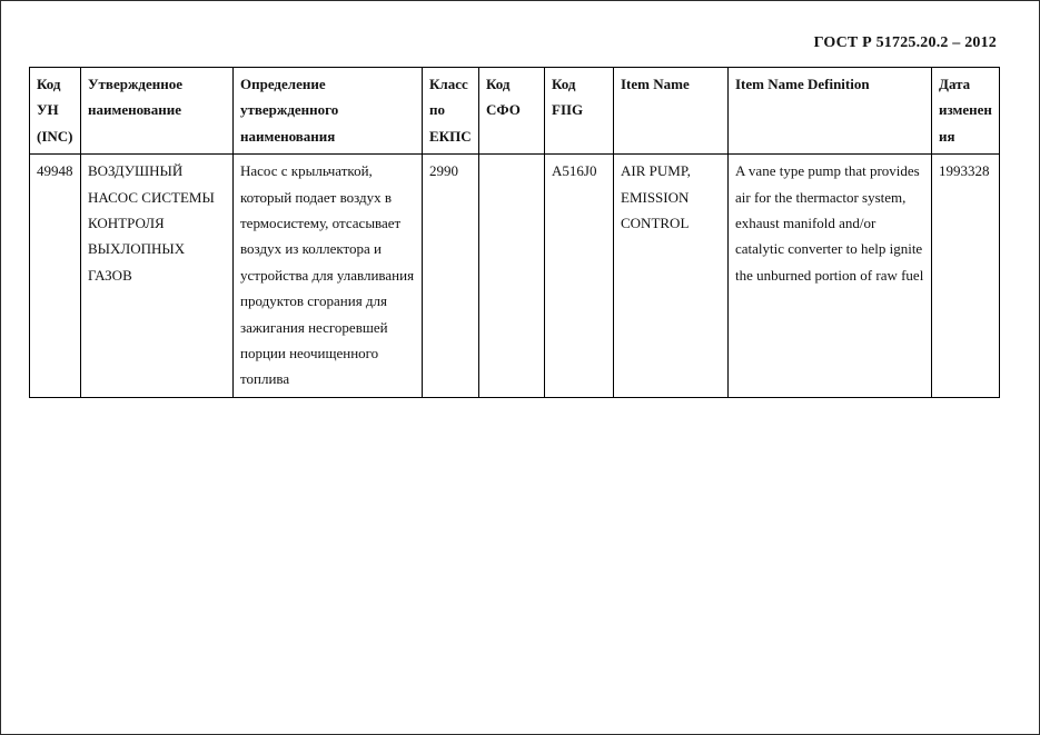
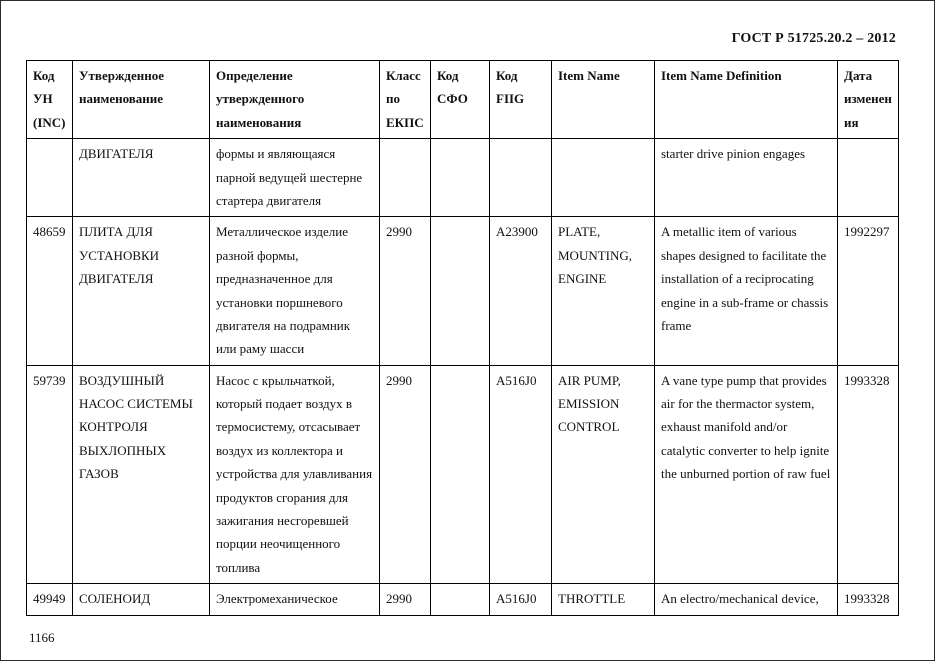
  ГОСТ Р 51725.20.2 – 2012
  Код УН (INC)	Утвержденное наименование	Определение утвержденного наименования	Класс по ЕКПС	Код СФО	Код FIIG	Item Name	Item Name Definition	Дата изменения
+ 	ДВИГАТЕЛЯ	формы и являющаяся парной ведущей шестерне стартера двигателя					starter drive pinion engages
+ 48659	ПЛИТА ДЛЯ УСТАНОВКИ ДВИГАТЕЛЯ	Металлическое изделие разной формы, предназначенное для установки поршневого двигателя на подрамник или раму шасси	2990		A23900	PLATE, MOUNTING, ENGINE	A metallic item of various shapes designed to facilitate the installation of a reciprocating engine in a sub-frame or chassis frame	1992297
- 49948	ВОЗДУШНЫЙ НАСОС СИСТЕМЫ КОНТРОЛЯ ВЫХЛОПНЫХ ГАЗОВ	Насос с крыльчаткой, который подает воздух в термосистему, отсасывает воздух из коллектора и устройства для улавливания продуктов сгорания для зажигания несгоревшей порции неочищенного топлива	2990		A516J0	AIR PUMP, EMISSION CONTROL	A vane type pump that provides air for the thermactor system, exhaust manifold and/or catalytic converter to help ignite the unburned portion of raw fuel	1993328
+ 59739	ВОЗДУШНЫЙ НАСОС СИСТЕМЫ КОНТРОЛЯ ВЫХЛОПНЫХ ГАЗОВ	Насос с крыльчаткой, который подает воздух в термосистему, отсасывает воздух из коллектора и устройства для улавливания продуктов сгорания для зажигания несгоревшей порции неочищенного топлива	2990		A516J0	AIR PUMP, EMISSION CONTROL	A vane type pump that provides air for the thermactor system, exhaust manifold and/or catalytic converter to help ignite the unburned portion of raw fuel	1993328
+ 49949	СОЛЕНОИД	Электромеханическое	2990		A516J0	THROTTLE	An electro/mechanical device,	1993328
+ 1166
